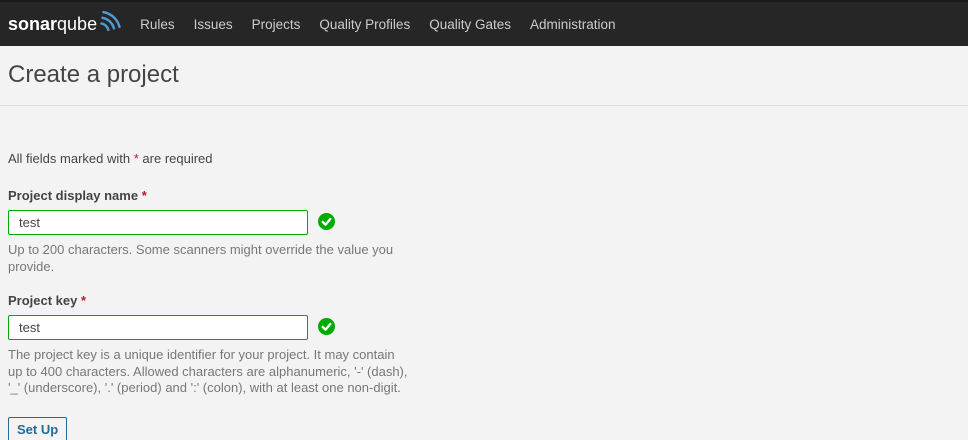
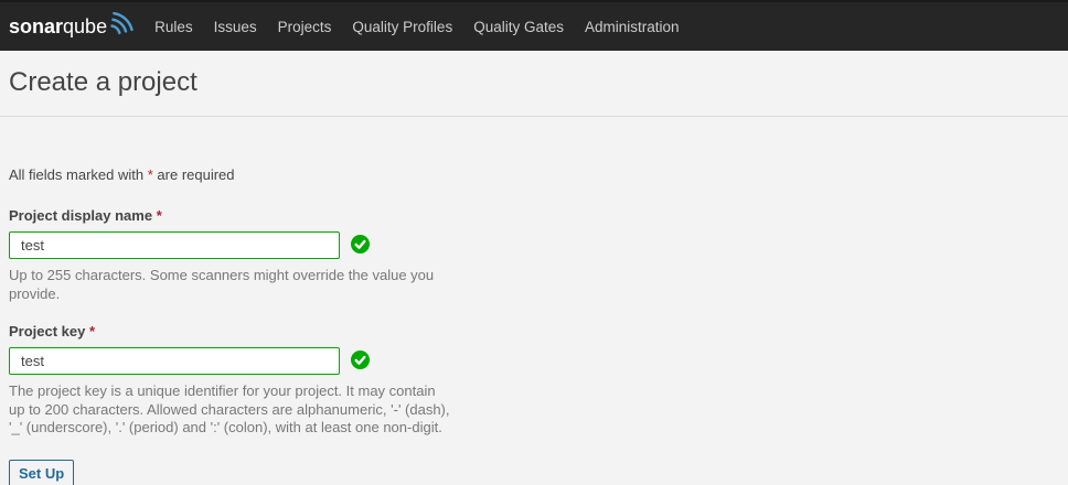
  sonar
  qube
  Rules
  Issues
  Projects
  Quality Profiles
  Quality Gates
  Administration
  Create a project
  All fields marked with * are required
  Project display name *
  test
- Up to 200 characters. Some scanners might override the value you provide.
+ Up to 255 characters. Some scanners might override the value you provide.
  Project key *
  test
- The project key is a unique identifier for your project. It may contain up to 400 characters. Allowed characters are alphanumeric, '-' (dash), '_' (underscore), '.' (period) and ':' (colon), with at least one non-digit.
+ The project key is a unique identifier for your project. It may contain up to 200 characters. Allowed characters are alphanumeric, '-' (dash), '_' (underscore), '.' (period) and ':' (colon), with at least one non-digit.
  Set Up
